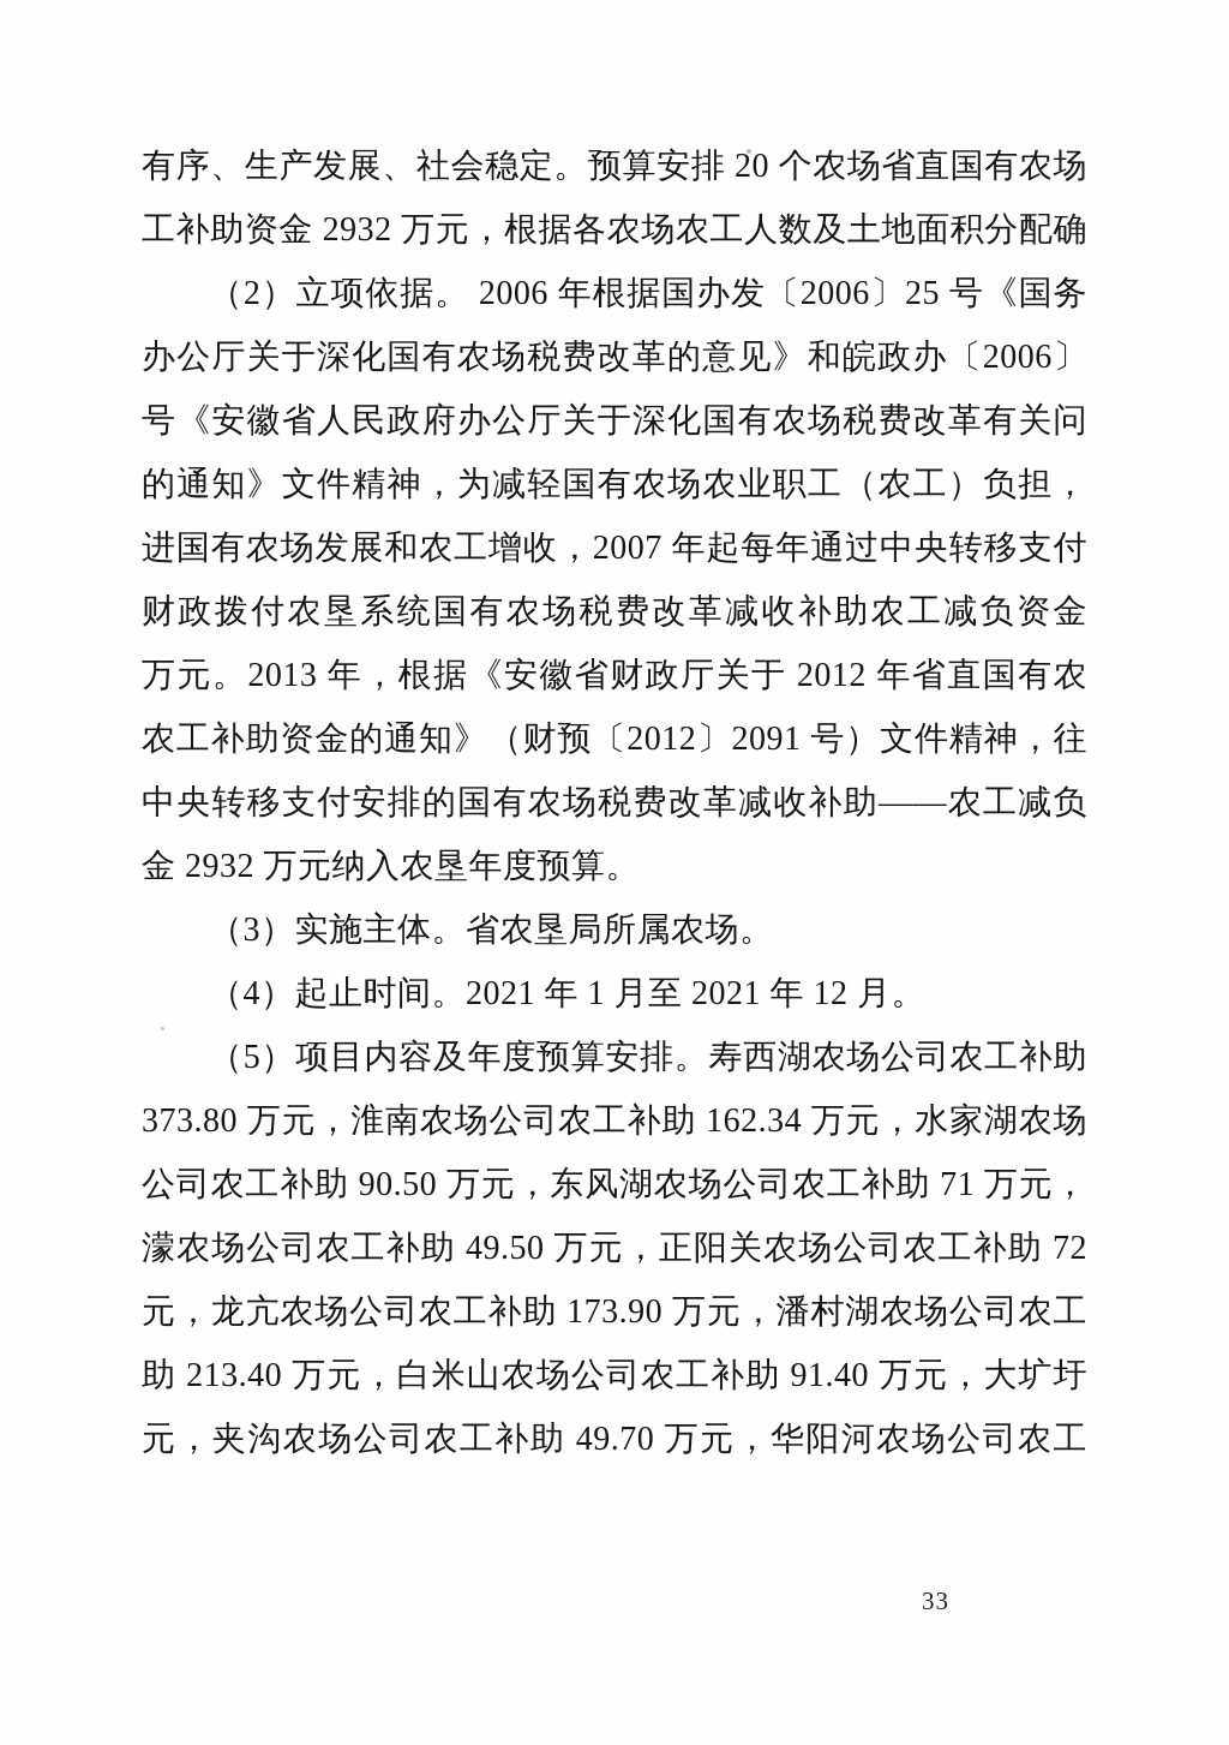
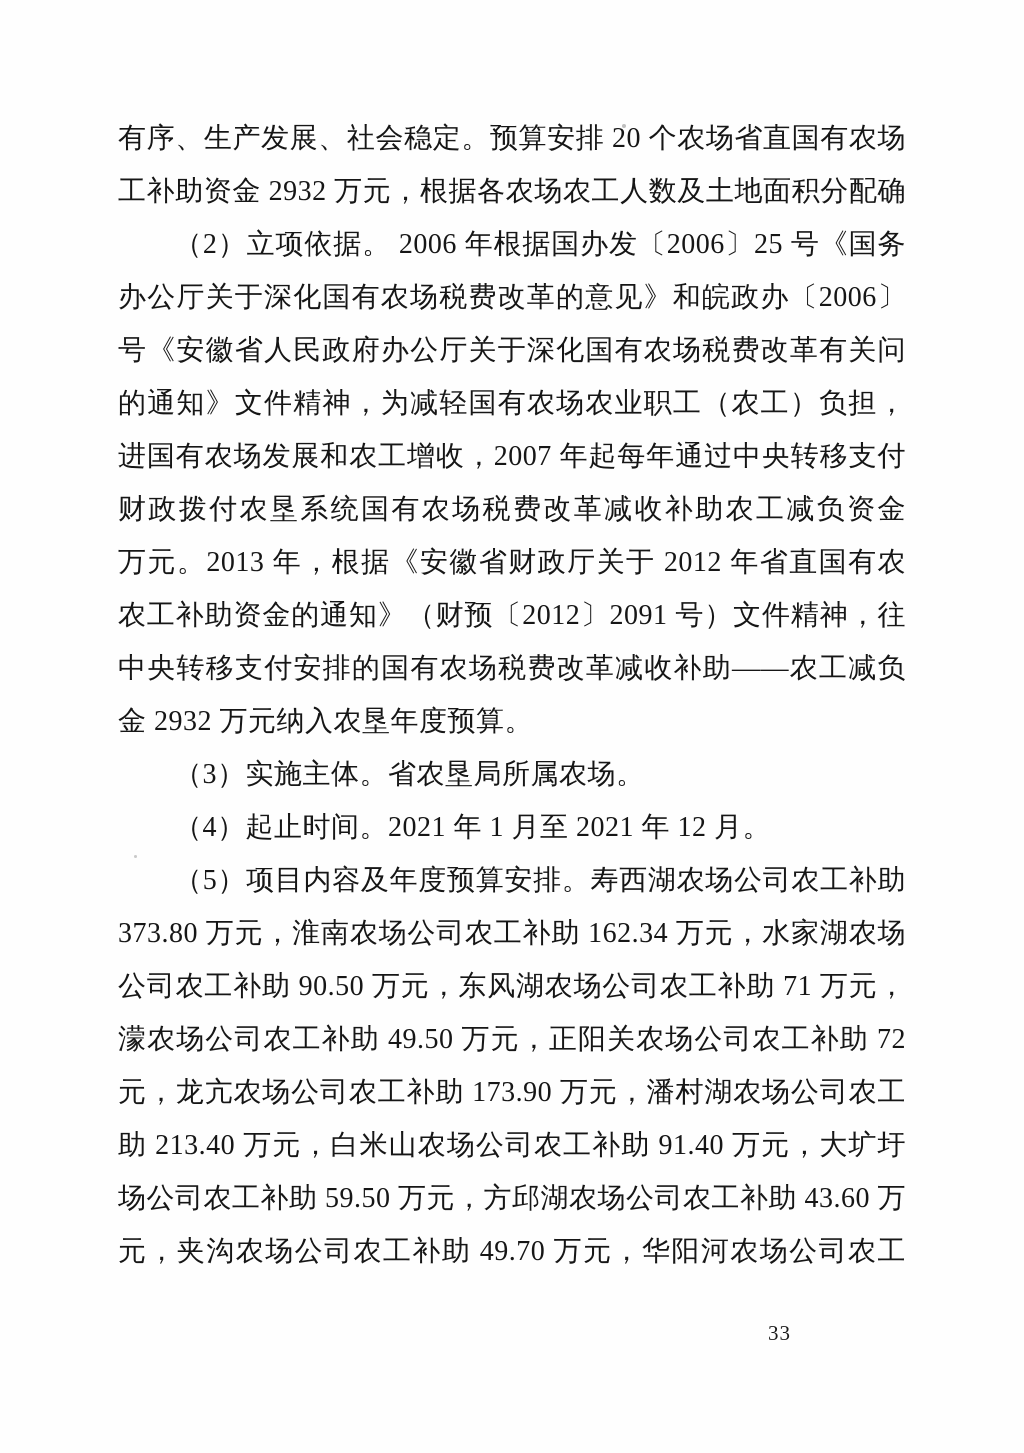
  有序、生产发展、社会稳定。预算安排 20 个农场省直国有农场
  工补助资金 2932 万元，根据各农场农工人数及土地面积分配确
  （2）立项依据。 2006 年根据国办发〔2006〕25 号《国务
  办公厅关于深化国有农场税费改革的意见》和皖政办〔2006〕
  号《安徽省人民政府办公厅关于深化国有农场税费改革有关问
  的通知》文件精神，为减轻国有农场农业职工（农工）负担，
  进国有农场发展和农工增收，2007 年起每年通过中央转移支付
  财政拨付农垦系统国有农场税费改革减收补助农工减负资金
  万元。2013 年，根据《安徽省财政厅关于 2012 年省直国有农
  农工补助资金的通知》（财预〔2012〕2091 号）文件精神，往
  中央转移支付安排的国有农场税费改革减收补助——农工减负
  金 2932 万元纳入农垦年度预算。
  （3）实施主体。省农垦局所属农场。
  （4）起止时间。2021 年 1 月至 2021 年 12 月。
  （5）项目内容及年度预算安排。寿西湖农场公司农工补助
  373.80 万元，淮南农场公司农工补助 162.34 万元，水家湖农场
  公司农工补助 90.50 万元，东风湖农场公司农工补助 71 万元，
  濛农场公司农工补助 49.50 万元，正阳关农场公司农工补助 72
  元，龙亢农场公司农工补助 173.90 万元，潘村湖农场公司农工
  助 213.40 万元，白米山农场公司农工补助 91.40 万元，大圹圩
+ 场公司农工补助 59.50 万元，方邱湖农场公司农工补助 43.60 万
  元，夹沟农场公司农工补助 49.70 万元，华阳河农场公司农工
  33
